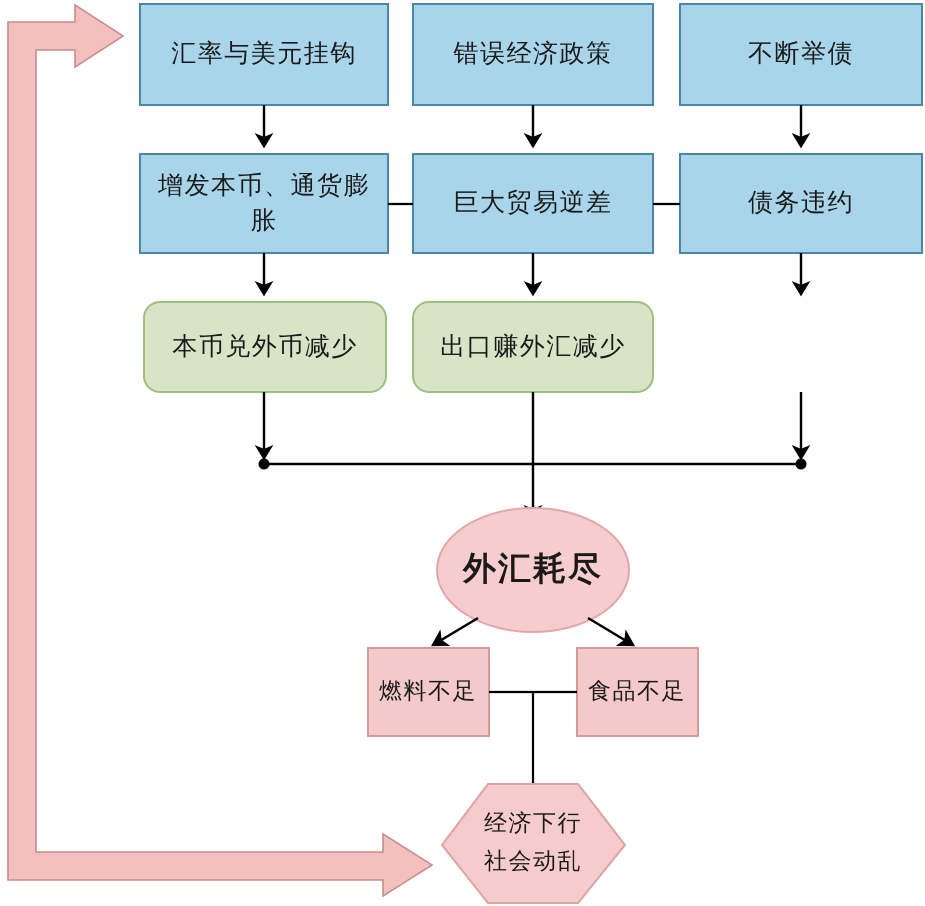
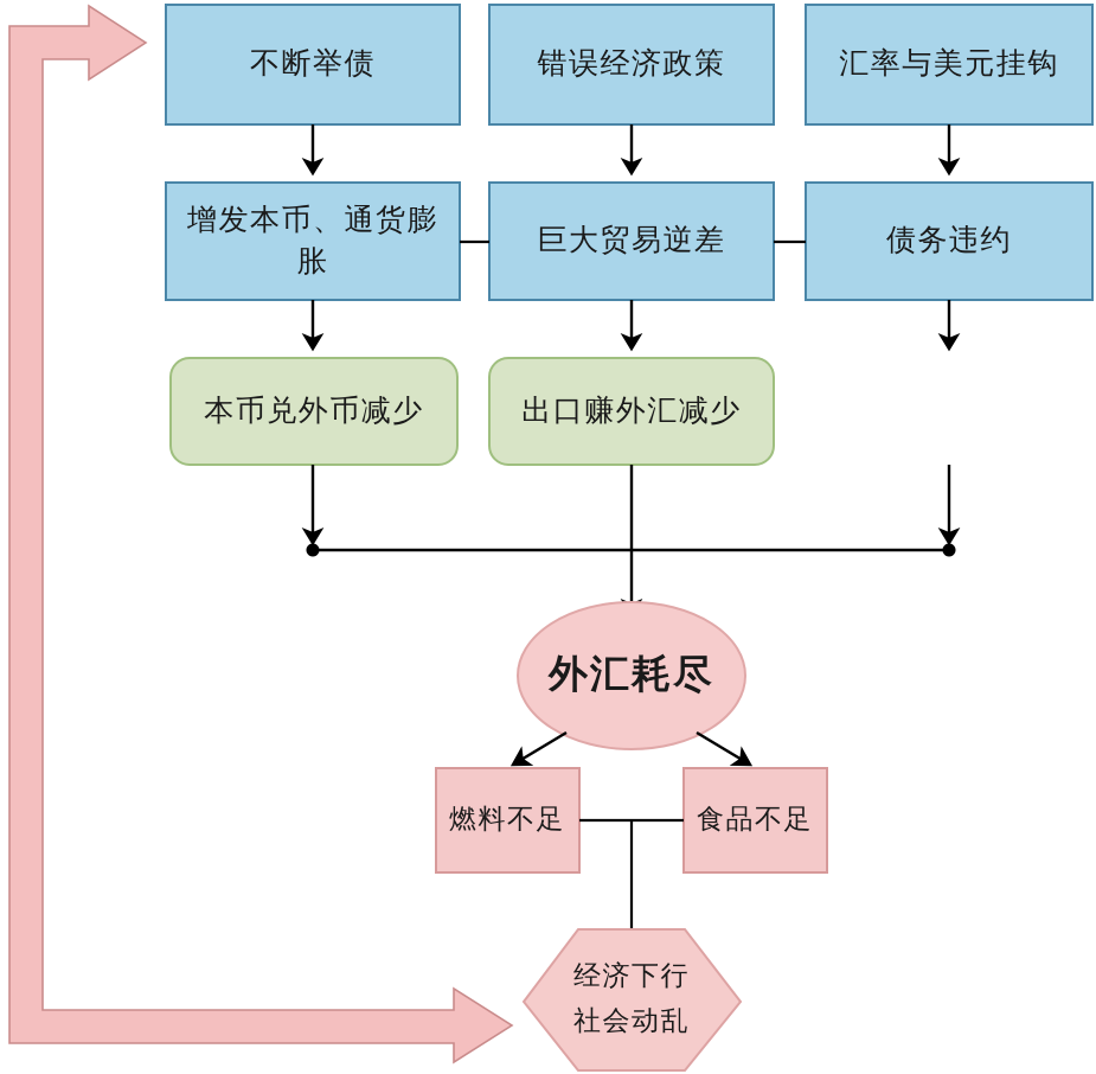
- 汇率与美元挂钩
+ 不断举债
  错误经济政策
- 不断举债
+ 汇率与美元挂钩
  增发本币、通货膨
  胀
  巨大贸易逆差
  债务违约
  本币兑外币减少
  出口赚外汇减少
  外汇耗尽
  燃料不足
  食品不足
  经济下行
  社会动乱
